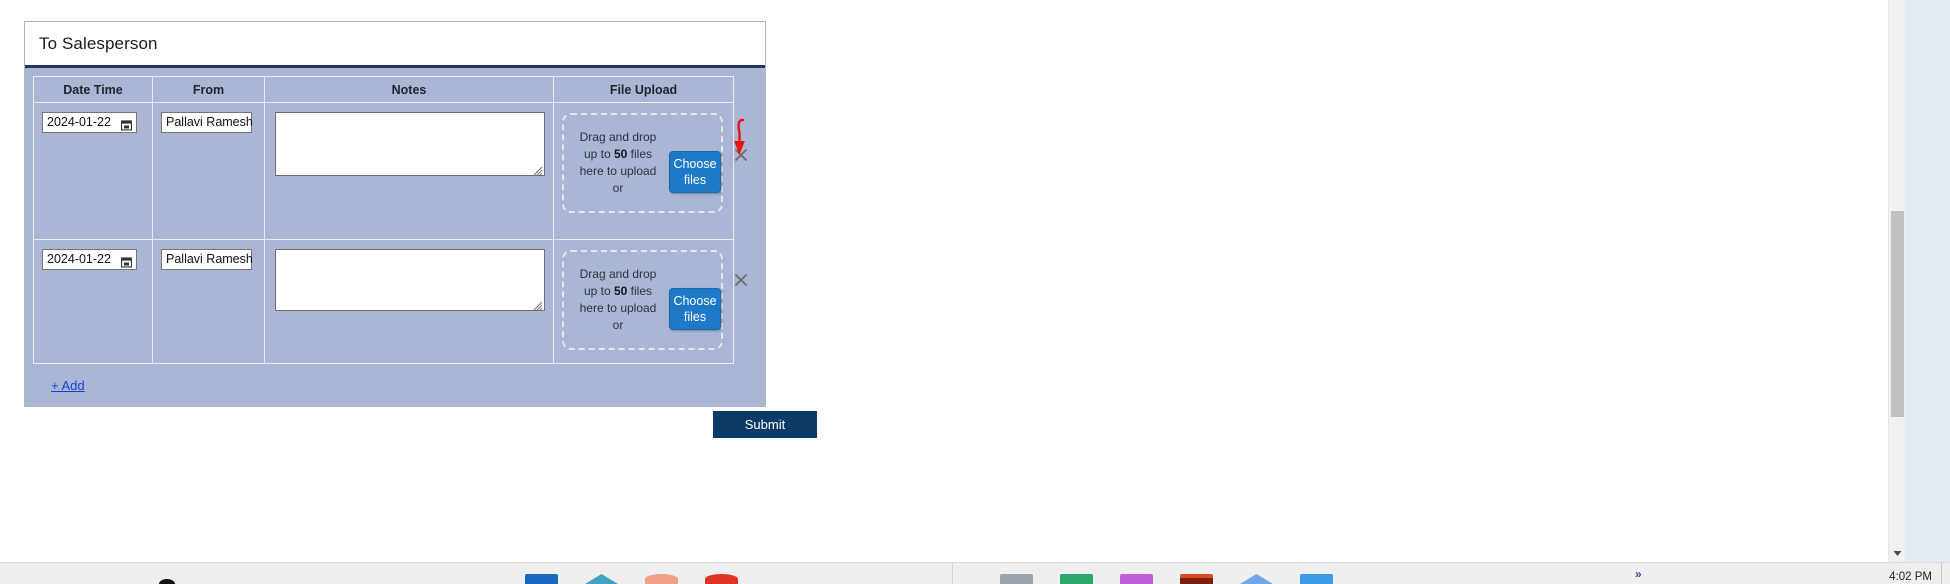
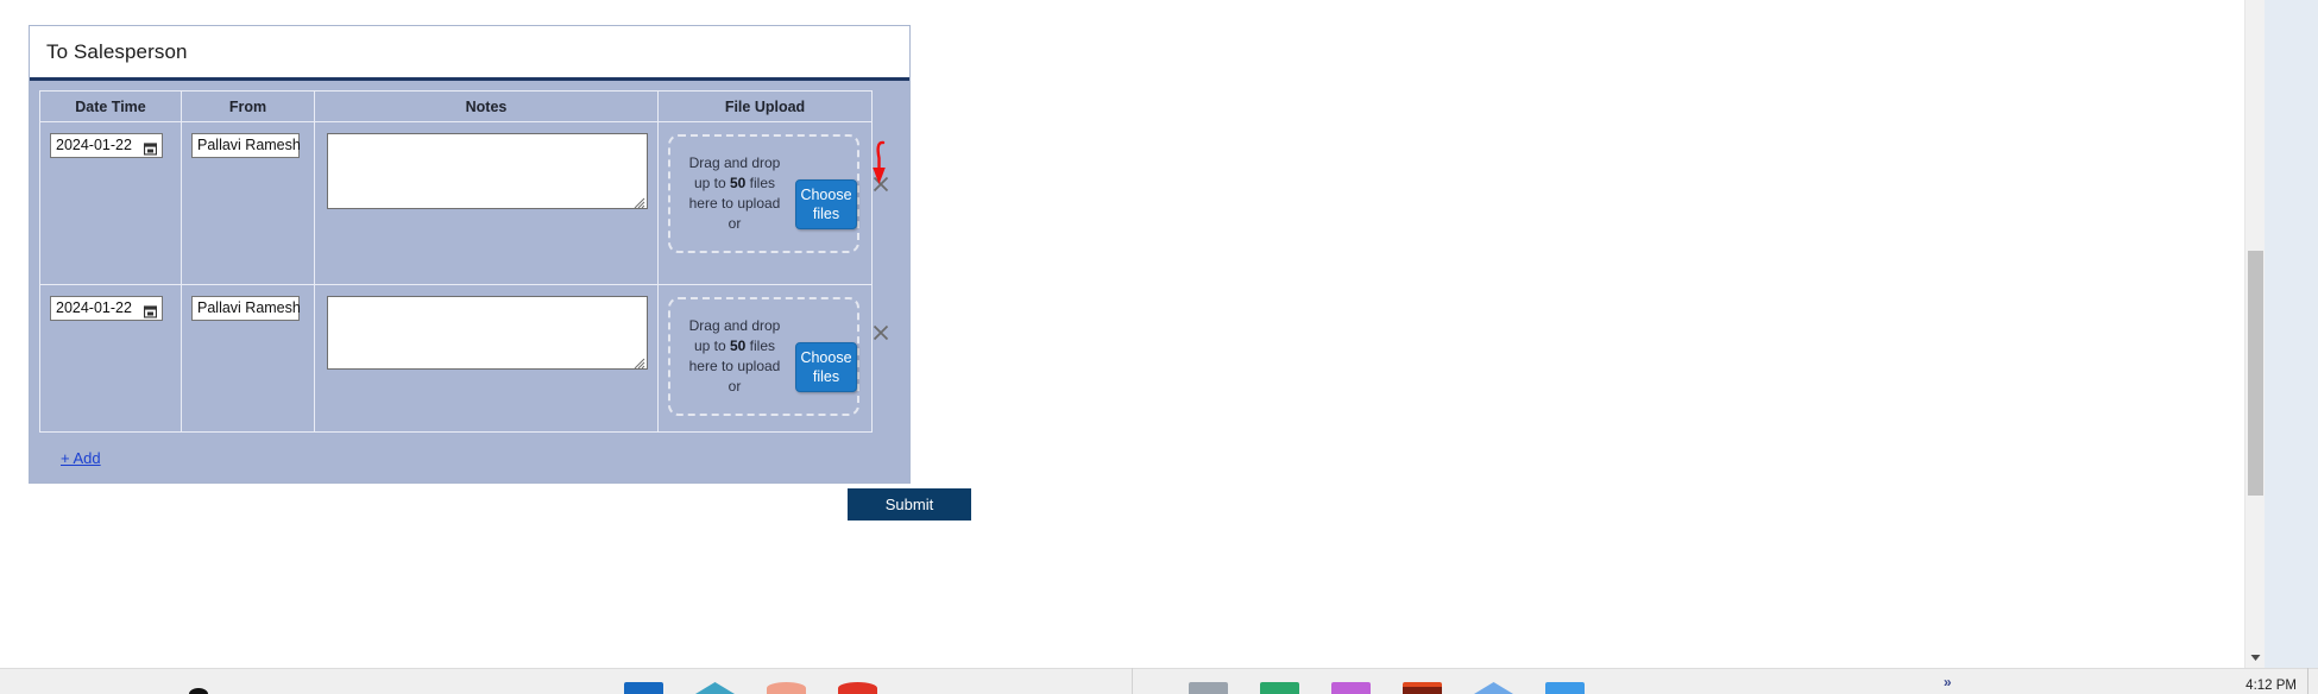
  To Salesperson
  Date Time	From	Notes	File Upload
  2024-01-22	Pallavi Ramesh		Drag and drop up to 50 files here to upload or Choose files
  2024-01-22	Pallavi Ramesh		Drag and drop up to 50 files here to upload or Choose files
  + Add
  Submit
  »
- 4:02 PM
+ 4:12 PM
